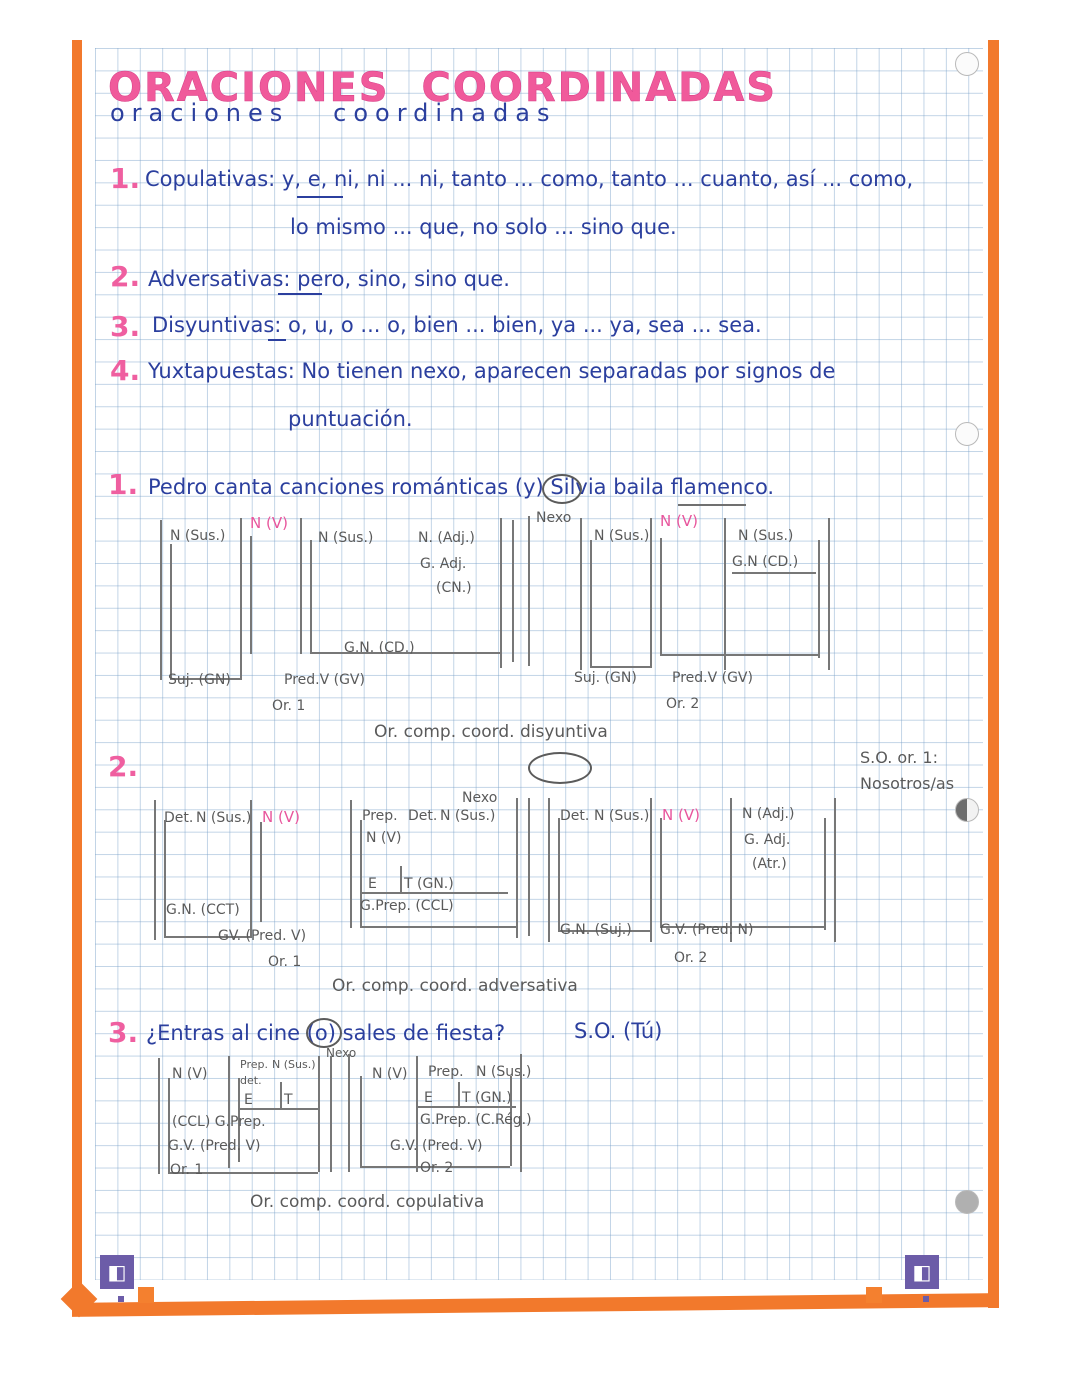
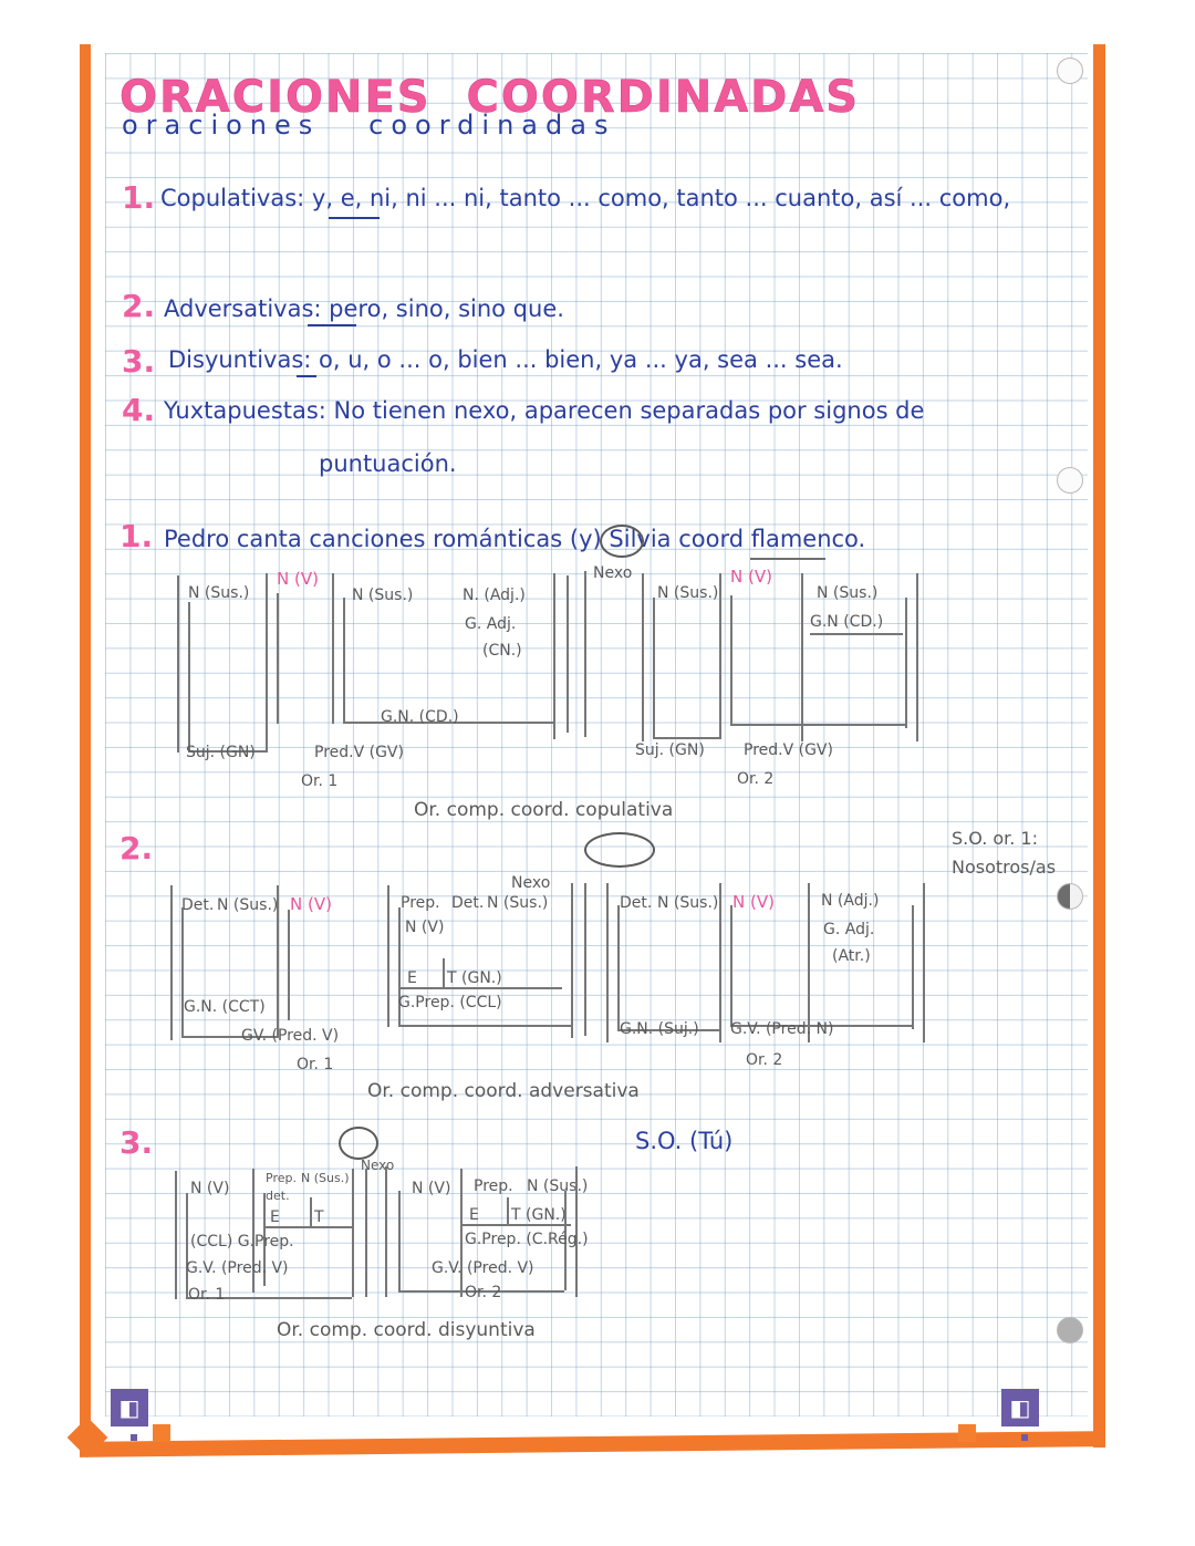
  ◧
  ◧
  ORACIONES COORDINADAS
  oraciones coordinadas
  1.
  Copulativas: y, e, ni, ni ... ni, tanto ... como, tanto ... cuanto, así ... como,
- lo mismo ... que, no solo ... sino que.
  2.
  Adversativas: pero, sino, sino que.
  3.
  Disyuntivas: o, u, o ... o, bien ... bien, ya ... ya, sea ... sea.
  4.
  Yuxtapuestas: No tienen nexo, aparecen separadas por signos de
  puntuación.
  1.
- Pedro canta canciones románticas (y) Silvia baila flamenco.
+ Pedro canta canciones románticas (y) Silvia coord flamenco.
  N (Sus.)
  N (V)
  N (Sus.)
  N. (Adj.)
  G. Adj.
  (CN.)
  Nexo
  N (Sus.)
  N (V)
  N (Sus.)
  G.N (CD.)
  G.N. (CD.)
  Suj. (GN)
  Pred.V (GV)
  Or. 1
  Suj. (GN)
  Pred.V (GV)
  Or. 2
- Or. comp. coord. disyuntiva
+ Or. comp. coord. copulativa
  2.
  S.O. or. 1:
  Nosotros/as
  Nexo
  Det.
  N (Sus.)
  N (V)
  Prep.
  N (V)
  Det.
  N (Sus.)
  E
  T (GN.)
  Det.
  N (Sus.)
  N (V)
  N (Adj.)
  G. Adj.
  (Atr.)
  G.N. (CCT)
  G.Prep. (CCL)
  GV. (Pred. V)
  Or. 1
  G.N. (Suj.)
  G.V. (Pred. N)
  Or. 2
  Or. comp. coord. adversativa
  3.
- ¿Entras al cine (o) sales de fiesta?
  S.O. (Tú)
  Nexo
  N (V)
  Prep.
  N (Sus.)
  det.
  E
  T
  N (V)
  Prep.
  N (Sus.)
  E
  T (GN.)
  (CCL) G.Prep.
  G.V. (Pred. V)
  Or. 1
  G.Prep. (C.Rég.)
  G.V. (Pred. V)
  Or. 2
- Or. comp. coord. copulativa
+ Or. comp. coord. disyuntiva
